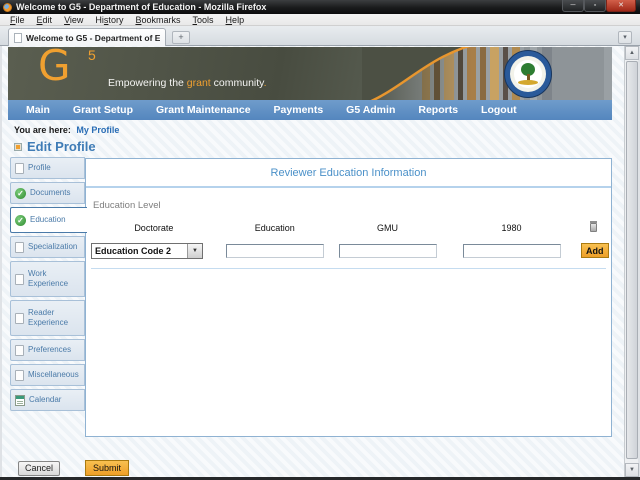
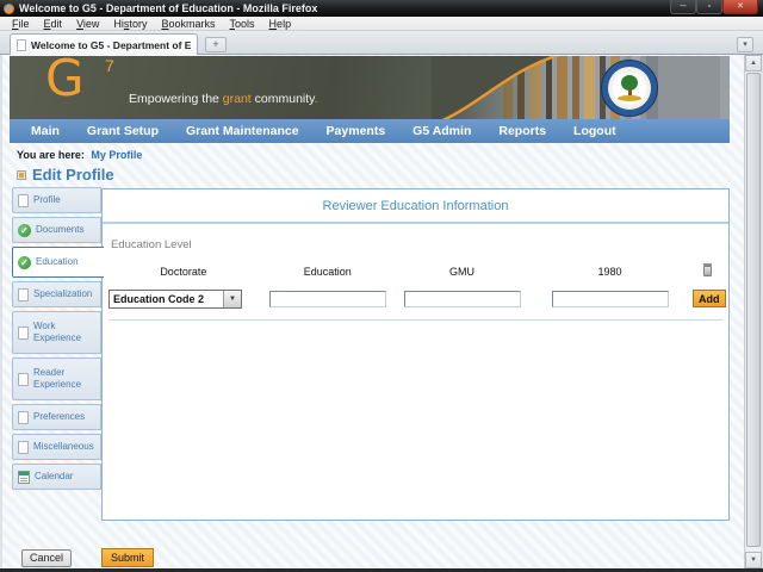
  Welcome to G5 - Department of Education - Mozilla Firefox
  File
  Edit
  View
  History
  Bookmarks
  Tools
  Help
  Welcome to G5 - Department of E
  +
  G
- 5
+ 7
  Empowering the grant community.
  Main
  Grant Setup
  Grant Maintenance
  Payments
  G5 Admin
  Reports
  Logout
  You are here: My Profile
  Edit Profile
  Profile
  ✓
  Documents
  ✓
  Education
  Specialization
  Work Experience
  Reader Experience
  Preferences
  Miscellaneous
  Calendar
  Reviewer Education Information
  Education Level
  Doctorate
  Education
  GMU
  1980
  Education Code 2
  Add
  Cancel
  Submit
